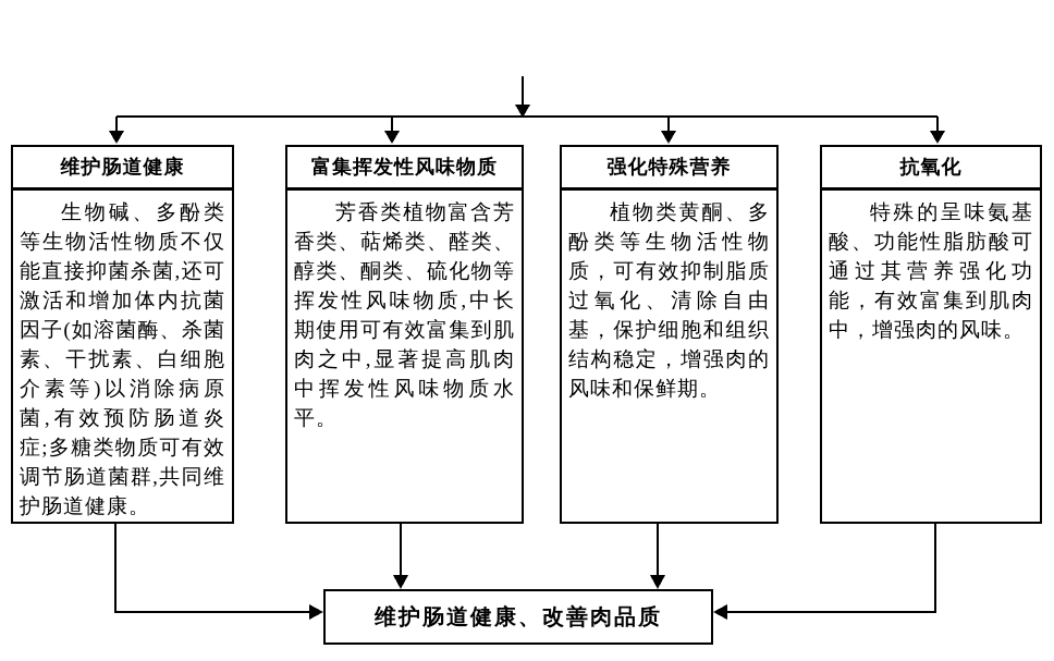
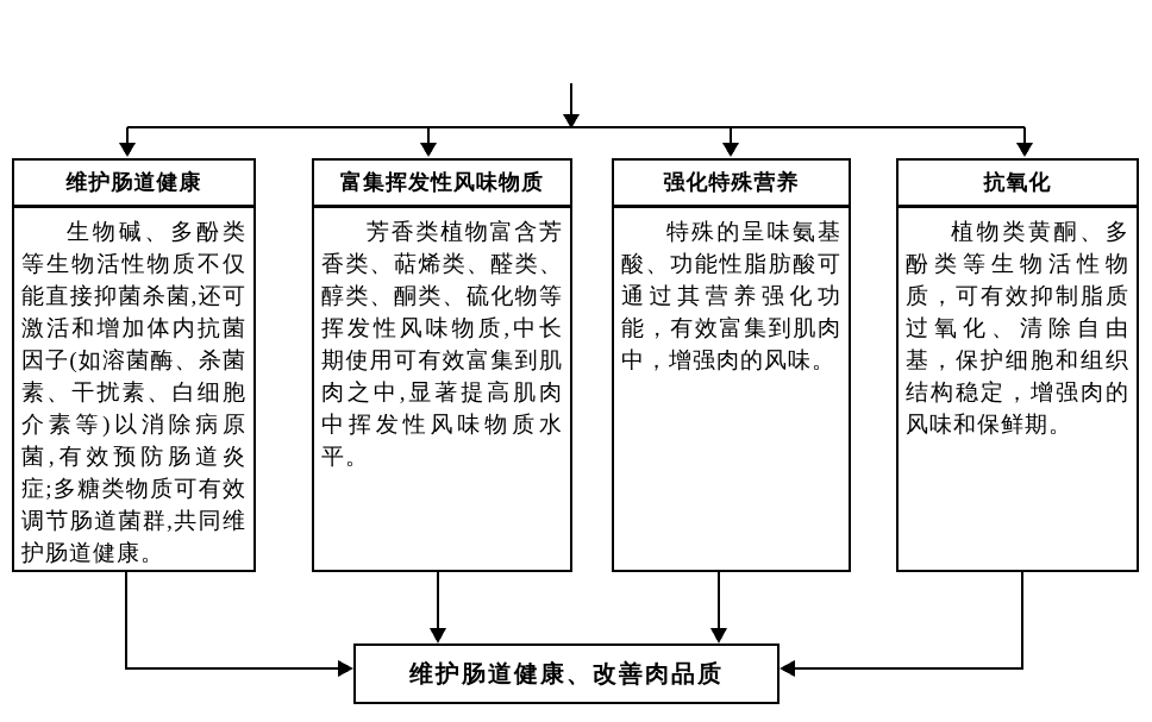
  维护肠道健康
  生物碱、多酚类等生物活性物质不仅能直接抑菌杀菌,还可激活和增加体内抗菌因子(如溶菌酶、杀菌素、干扰素、白细胞介素等)以消除病原菌,有效预防肠道炎症;多糖类物质可有效调节肠道菌群,共同维护肠道健康。
  富集挥发性风味物质
  芳香类植物富含芳香类、萜烯类、醛类、醇类、酮类、硫化物等挥发性风味物质,中长期使用可有效富集到肌肉之中,显著提高肌肉中挥发性风味物质水平。
  强化特殊营养
- 植物类黄酮、多酚类等生物活性物质，可有效抑制脂质过氧化、清除自由基，保护细胞和组织结构稳定，增强肉的风味和保鲜期。
+ 特殊的呈味氨基酸、功能性脂肪酸可通过其营养强化功能，有效富集到肌肉中，增强肉的风味。
  抗氧化
- 特殊的呈味氨基酸、功能性脂肪酸可通过其营养强化功能，有效富集到肌肉中，增强肉的风味。
+ 植物类黄酮、多酚类等生物活性物质，可有效抑制脂质过氧化、清除自由基，保护细胞和组织结构稳定，增强肉的风味和保鲜期。
  维护肠道健康、改善肉品质
